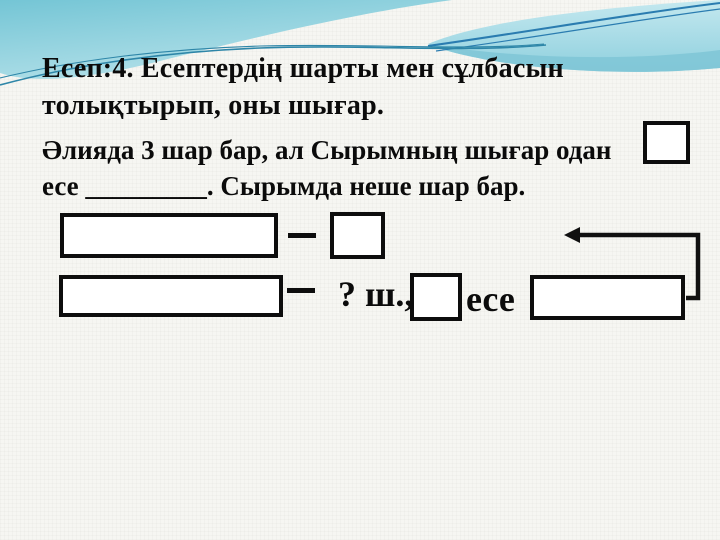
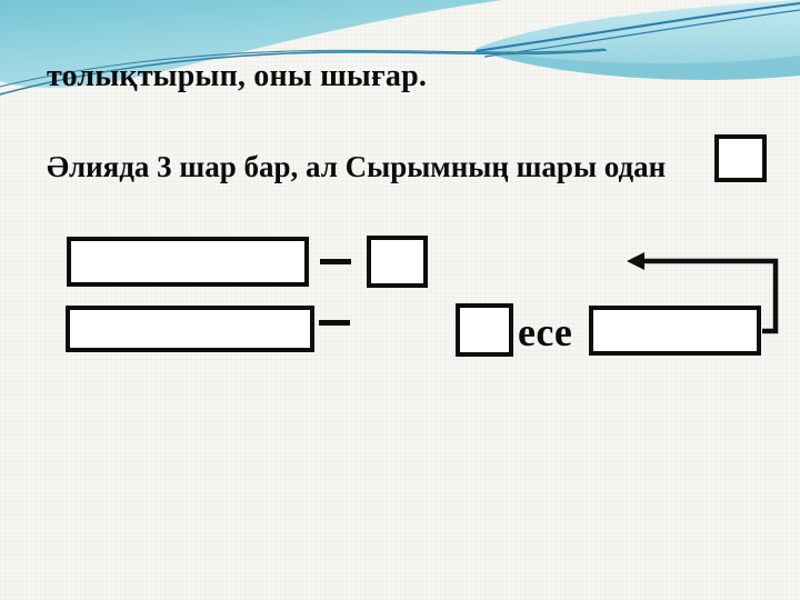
- Есеп:4. Есептердің шарты мен сұлбасын
  толықтырып, оны шығар.
- Әлияда 3 шар бар, ал Сырымның шығар одан
+ Әлияда 3 шар бар, ал Сырымның шары одан
- есе _________. Сырымда неше шар бар.
- ? ш.,
  есе
